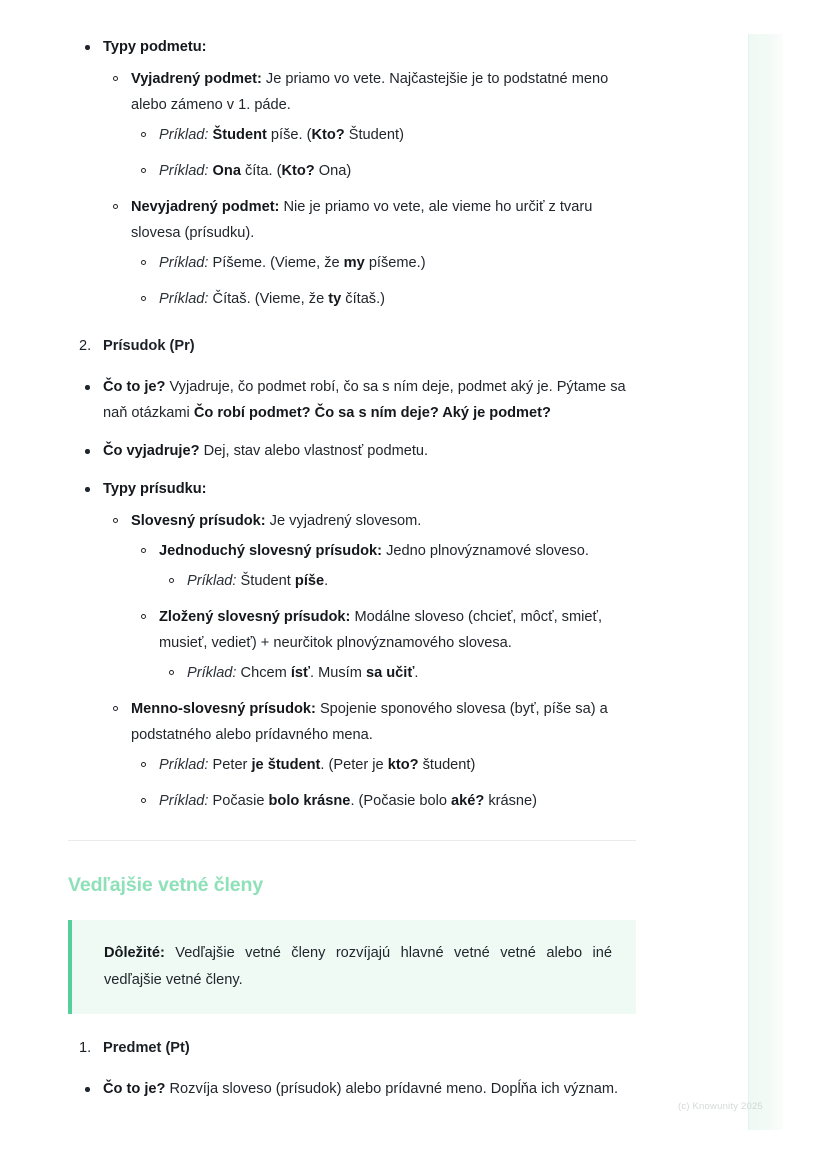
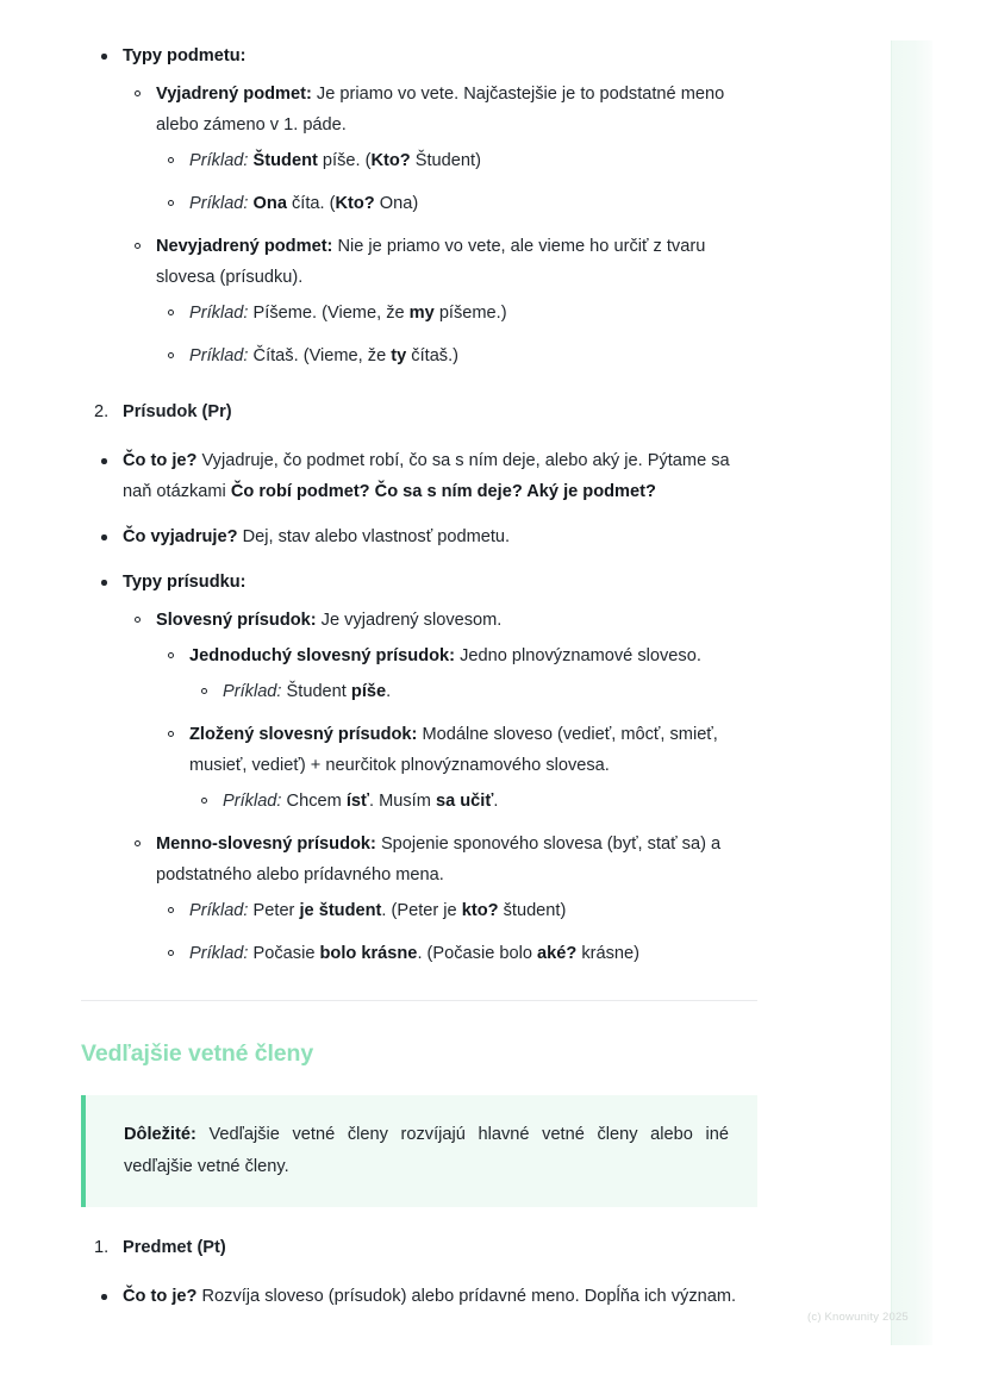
  Typy podmetu:
  Vyjadrený podmet: Je priamo vo vete. Najčastejšie je to podstatné meno alebo zámeno v 1. páde.
  Príklad: Študent píše. (Kto? Študent)
  Príklad: Ona číta. (Kto? Ona)
  Nevyjadrený podmet: Nie je priamo vo vete, ale vieme ho určiť z tvaru slovesa (prísudku).
  Príklad: Píšeme. (Vieme, že my píšeme.)
  Príklad: Čítaš. (Vieme, že ty čítaš.)
  2.
  Prísudok (Pr)
- Čo to je? Vyjadruje, čo podmet robí, čo sa s ním deje, podmet aký je. Pýtame sa naň otázkami Čo robí podmet? Čo sa s ním deje? Aký je podmet?
+ Čo to je? Vyjadruje, čo podmet robí, čo sa s ním deje, alebo aký je. Pýtame sa naň otázkami Čo robí podmet? Čo sa s ním deje? Aký je podmet?
  Čo vyjadruje? Dej, stav alebo vlastnosť podmetu.
  Typy prísudku:
  Slovesný prísudok: Je vyjadrený slovesom.
  Jednoduchý slovesný prísudok: Jedno plnovýznamové sloveso.
  Príklad: Študent píše.
- Zložený slovesný prísudok: Modálne sloveso (chcieť, môcť, smieť, musieť, vedieť) + neurčitok plnovýznamového slovesa.
+ Zložený slovesný prísudok: Modálne sloveso (vedieť, môcť, smieť, musieť, vedieť) + neurčitok plnovýznamového slovesa.
  Príklad: Chcem ísť. Musím sa učiť.
- Menno-slovesný prísudok: Spojenie sponového slovesa (byť, píše sa) a podstatného alebo prídavného mena.
+ Menno-slovesný prísudok: Spojenie sponového slovesa (byť, stať sa) a podstatného alebo prídavného mena.
  Príklad: Peter je študent. (Peter je kto? študent)
  Príklad: Počasie bolo krásne. (Počasie bolo aké? krásne)
  Vedľajšie vetné členy
- Dôležité: Vedľajšie vetné členy rozvíjajú hlavné vetné vetné alebo iné vedľajšie vetné členy.
+ Dôležité: Vedľajšie vetné členy rozvíjajú hlavné vetné členy alebo iné vedľajšie vetné členy.
  1.
  Predmet (Pt)
  Čo to je? Rozvíja sloveso (prísudok) alebo prídavné meno. Dopĺňa ich význam.
  (c) Knowunity 2025
